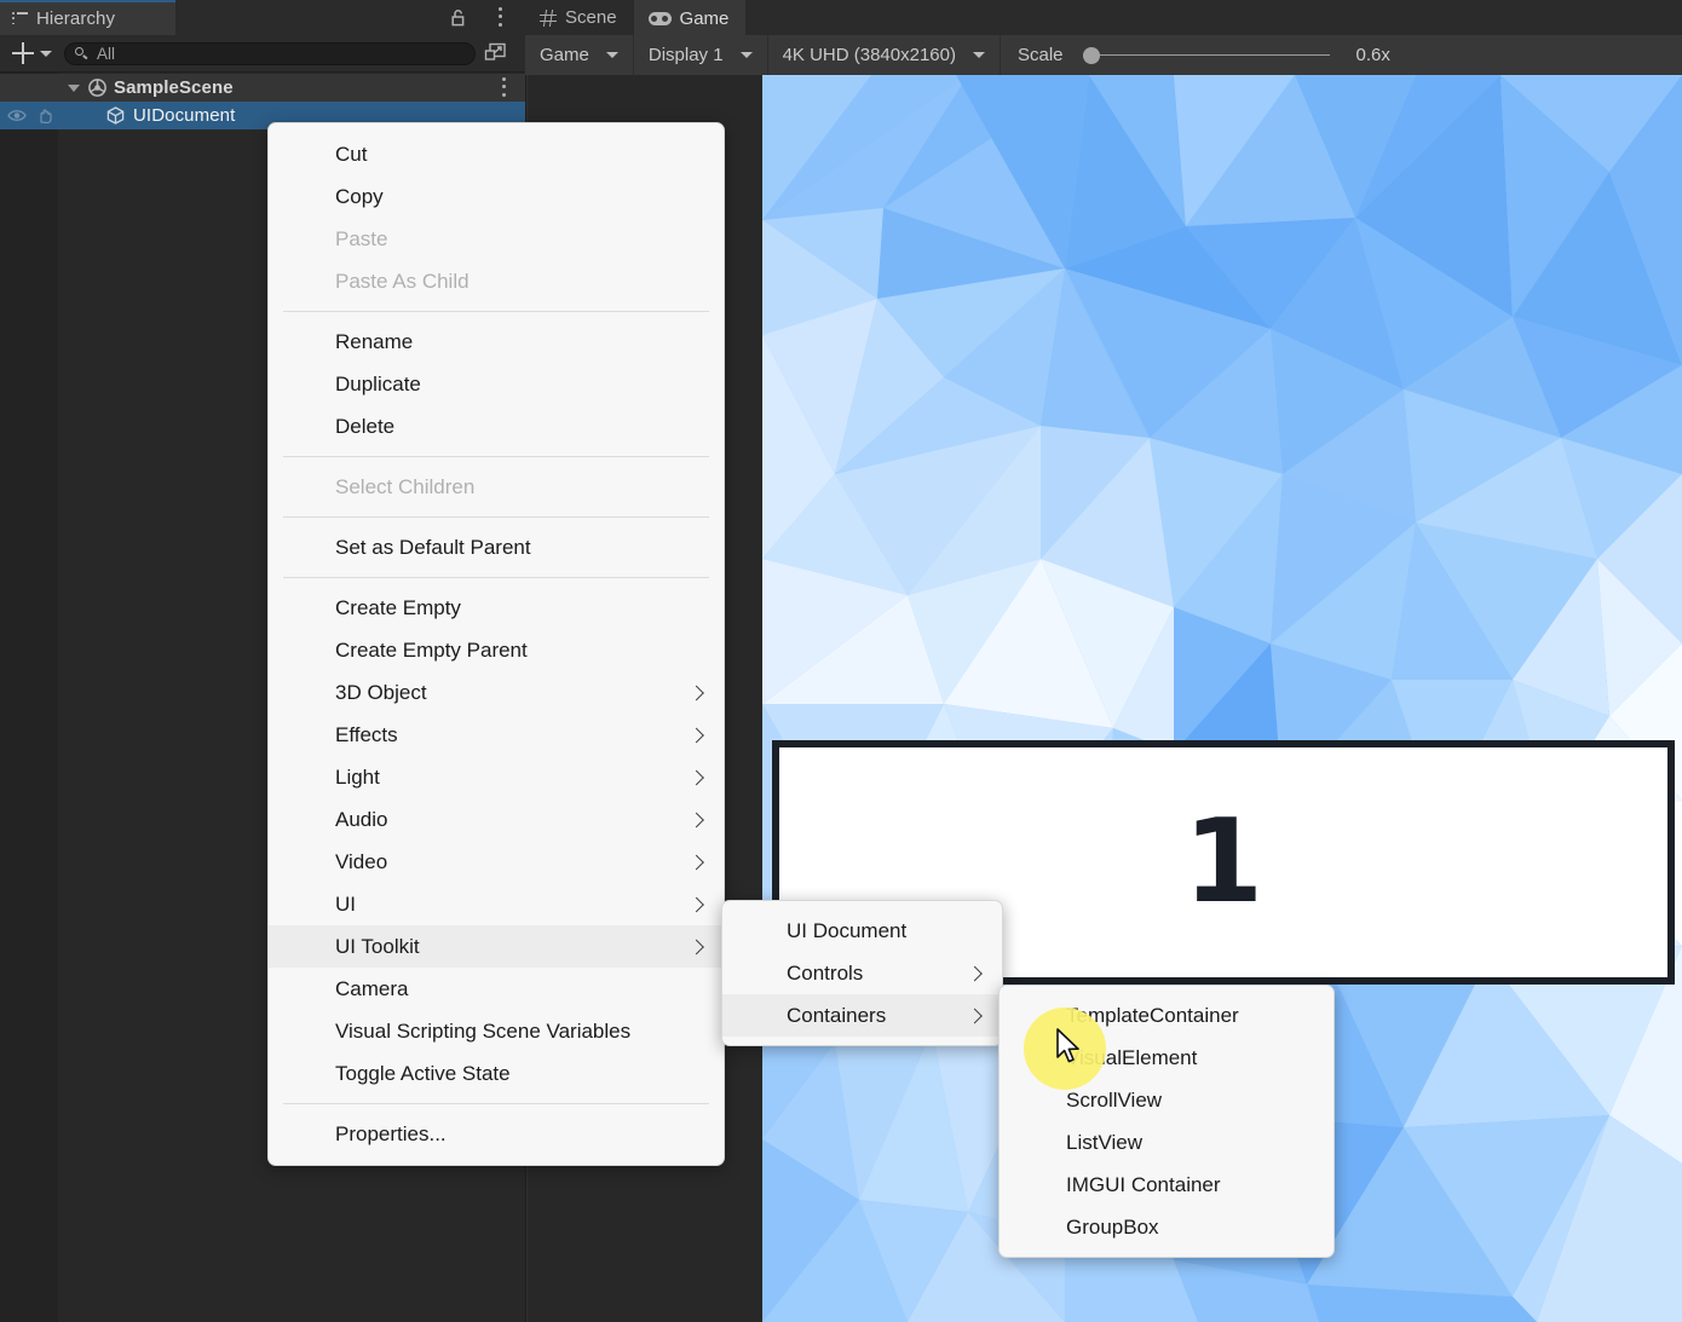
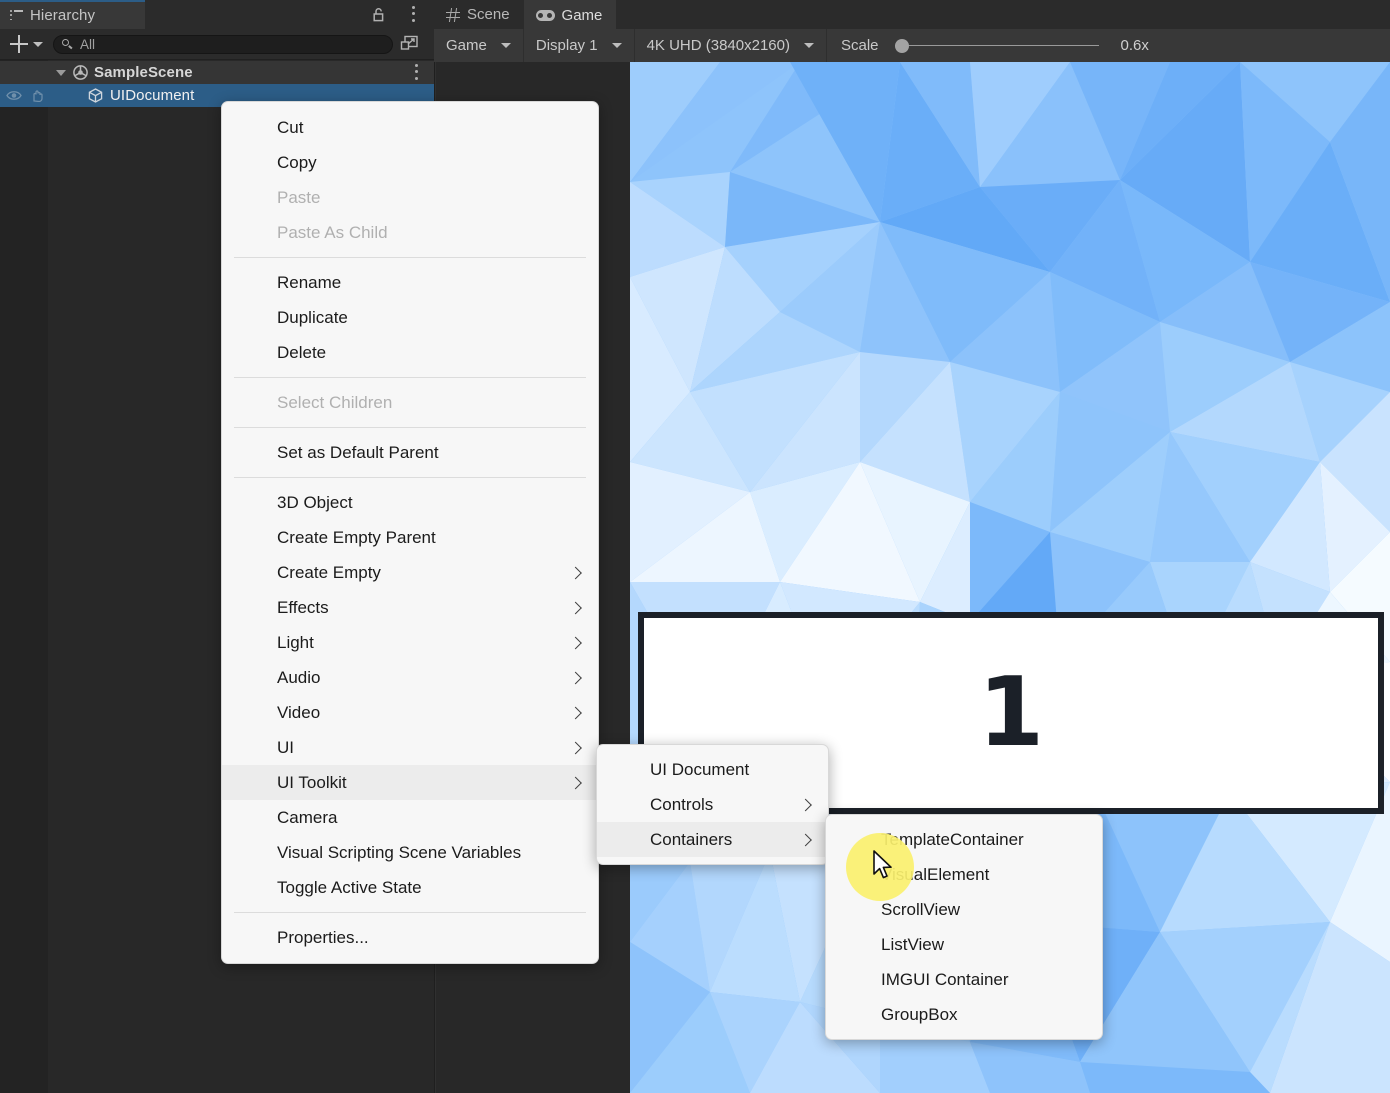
  Hierarchy
  All
  SampleScene
  UIDocument
  Scene
  Game
  Game
  Display 1
  4K UHD (3840x2160)
  Scale
  0.6x
  1
  Cut
  Copy
  Paste
  Paste As Child
  Rename
  Duplicate
  Delete
  Select Children
  Set as Default Parent
- Create Empty
+ 3D Object
  Create Empty Parent
- 3D Object
+ Create Empty
  Effects
  Light
  Audio
  Video
  UI
  UI Toolkit
  Camera
  Visual Scripting Scene Variables
  Toggle Active State
  Properties...
  UI Document
  Controls
  Containers
  mplateContainer
  ScrollView
  ListView
  IMGUI Container
  GroupBox
